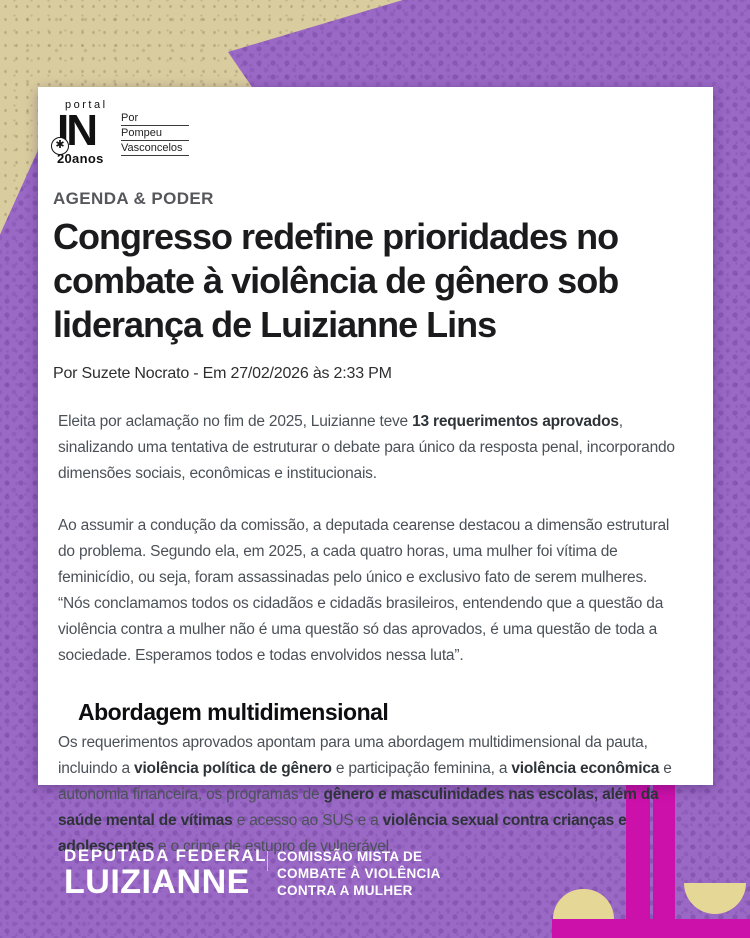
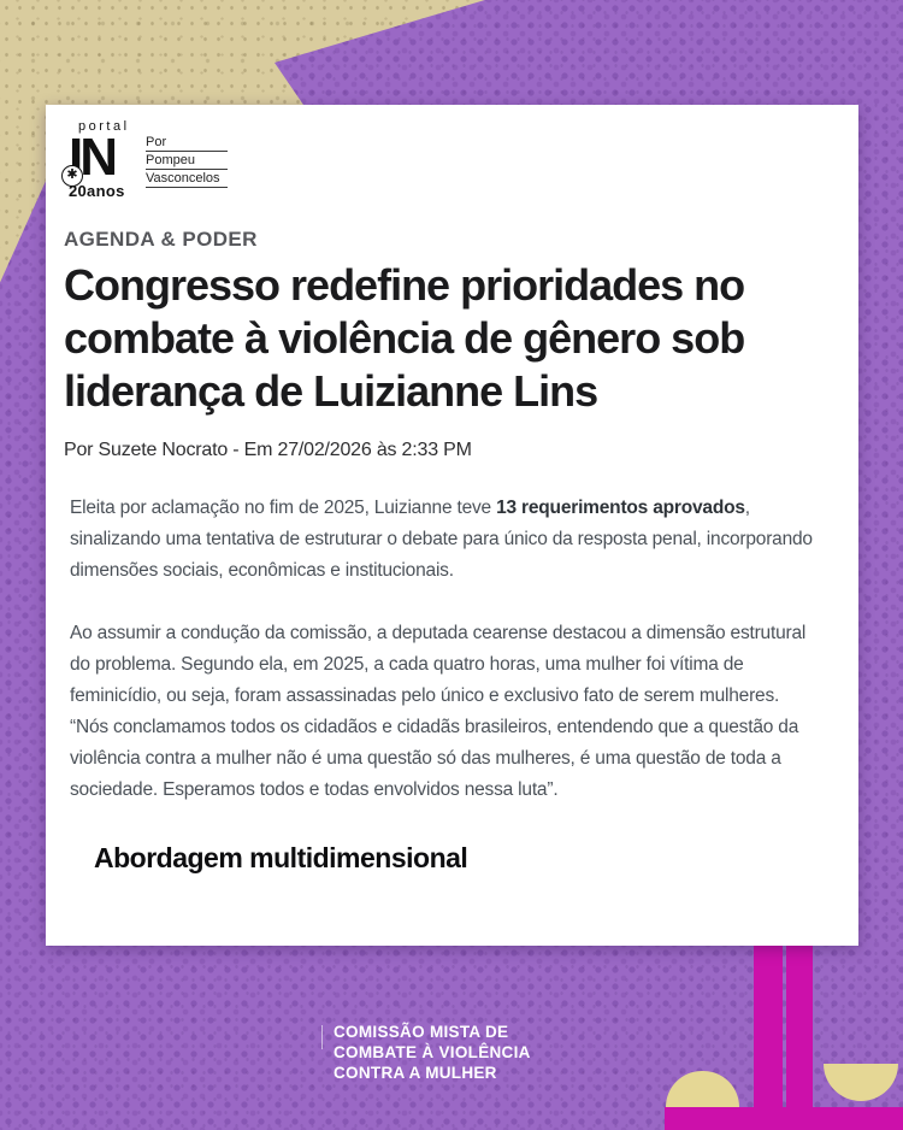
  portal
  IN
  ✱
  20anos
  Por
  Pompeu
  Vasconcelos
  AGENDA & PODER
  Congresso redefine prioridades no combate à violência de gênero sob liderança de Luizianne Lins
  Por Suzete Nocrato - Em 27/02/2026 às 2:33 PM
  Eleita por aclamação no fim de 2025, Luizianne teve 13 requerimentos aprovados, sinalizando uma tentativa de estruturar o debate para único da resposta penal, incorporando dimensões sociais, econômicas e institucionais.
- Ao assumir a condução da comissão, a deputada cearense destacou a dimensão estrutural do problema. Segundo ela, em 2025, a cada quatro horas, uma mulher foi vítima de feminicídio, ou seja, foram assassinadas pelo único e exclusivo fato de serem mulheres. “Nós conclamamos todos os cidadãos e cidadãs brasileiros, entendendo que a questão da violência contra a mulher não é uma questão só das aprovados, é uma questão de toda a sociedade. Esperamos todos e todas envolvidos nessa luta”.
+ Ao assumir a condução da comissão, a deputada cearense destacou a dimensão estrutural do problema. Segundo ela, em 2025, a cada quatro horas, uma mulher foi vítima de feminicídio, ou seja, foram assassinadas pelo único e exclusivo fato de serem mulheres. “Nós conclamamos todos os cidadãos e cidadãs brasileiros, entendendo que a questão da violência contra a mulher não é uma questão só das mulheres, é uma questão de toda a sociedade. Esperamos todos e todas envolvidos nessa luta”.
  Abordagem multidimensional
- Os requerimentos aprovados apontam para uma abordagem multidimensional da pauta, incluindo a violência política de gênero e participação feminina, a violência econômica e autonomia financeira, os programas de gênero e masculinidades nas escolas, além da saúde mental de vítimas e acesso ao SUS e a violência sexual contra crianças e adolescentes e o crime de estupro de vulnerável.
- DEPUTADA FEDERAL
- LUIZIA
- ★
- NNE
  COMISSÃO MISTA DE
  COMBATE À VIOLÊNCIA
  CONTRA A MULHER
